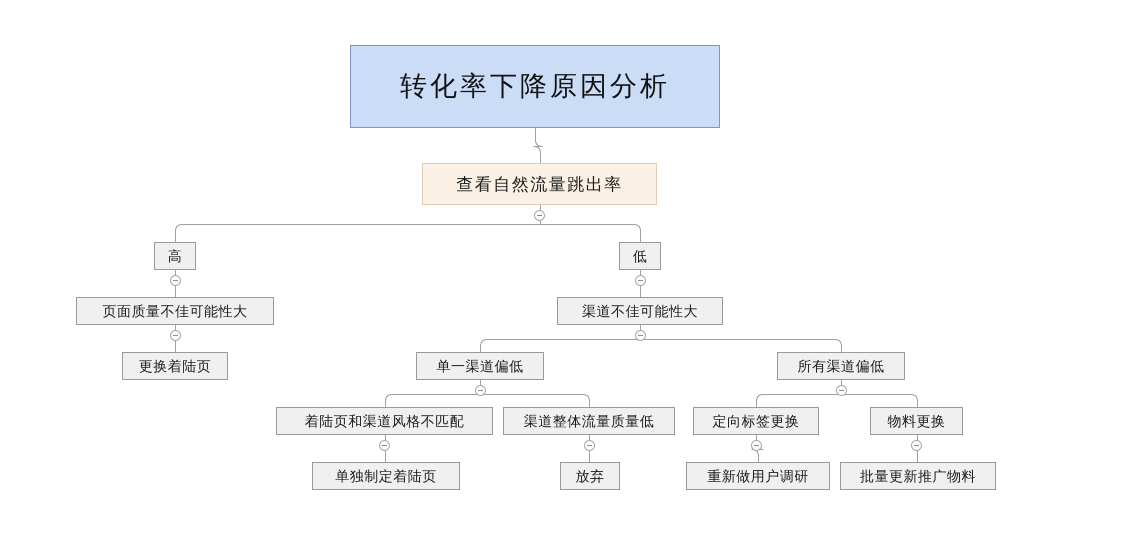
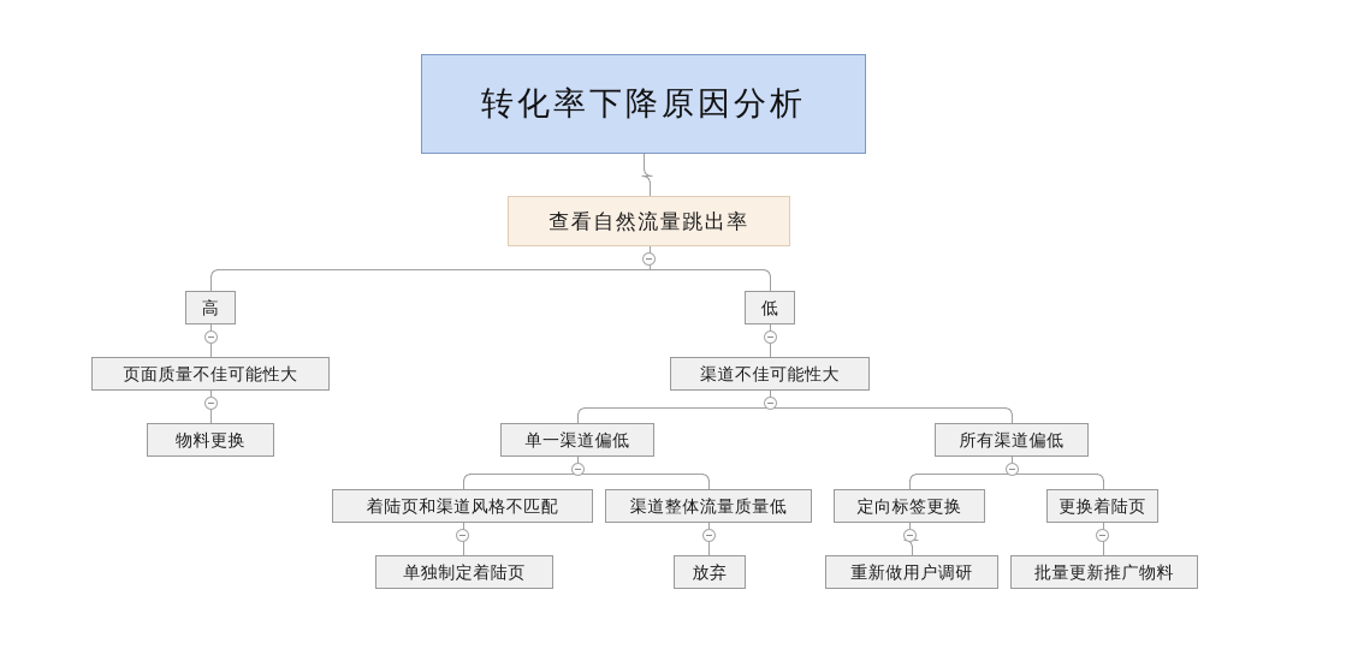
  转化率下降原因分析
  查看自然流量跳出率
  高
  低
  页面质量不佳可能性大
  渠道不佳可能性大
- 更换着陆页
+ 物料更换
  单一渠道偏低
  所有渠道偏低
  着陆页和渠道风格不匹配
  渠道整体流量质量低
  定向标签更换
- 物料更换
+ 更换着陆页
  单独制定着陆页
  放弃
  重新做用户调研
  批量更新推广物料
